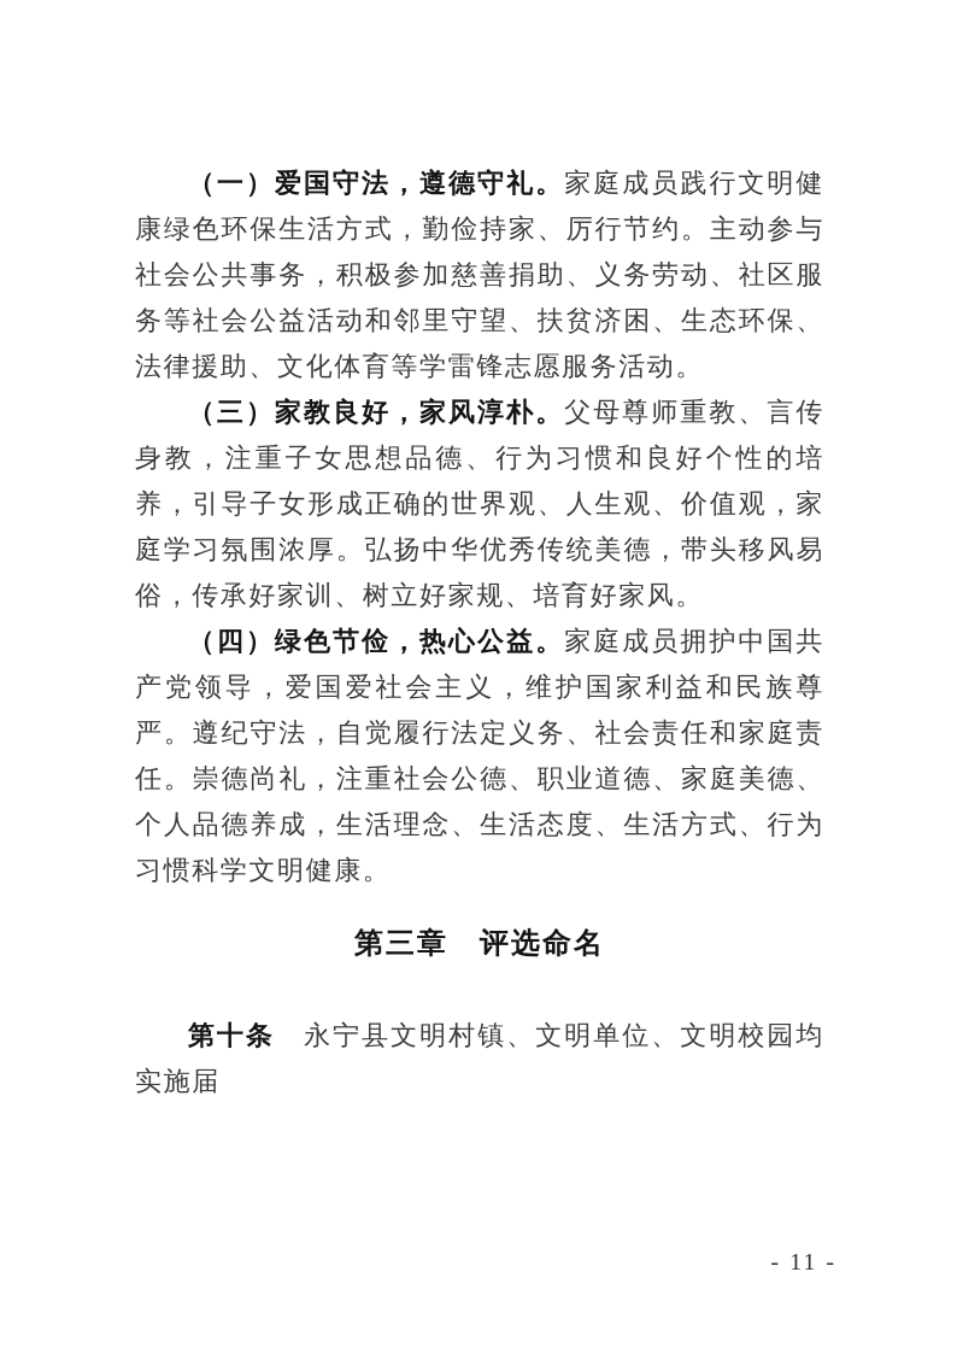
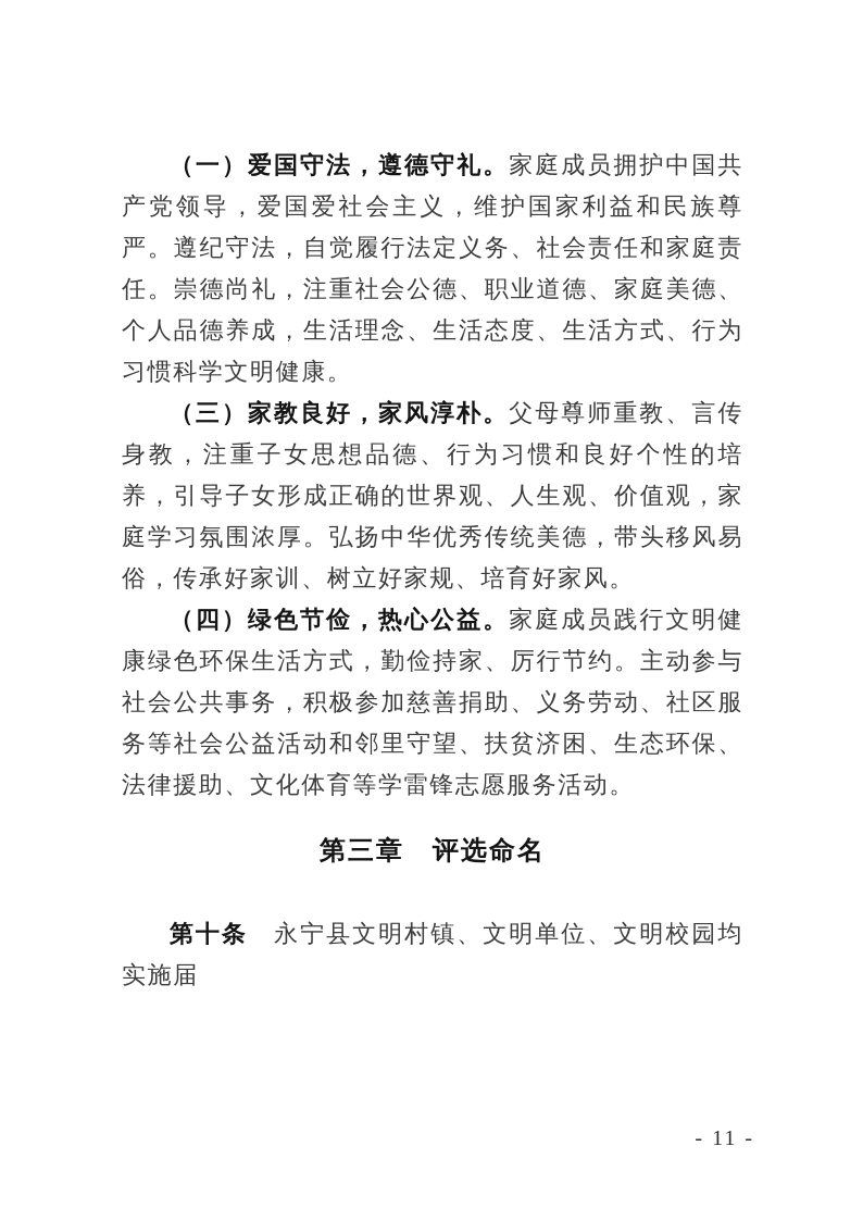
- （一）爱国守法，遵德守礼。家庭成员践行文明健康绿色环保生活方式，勤俭持家、厉行节约。主动参与社会公共事务，积极参加慈善捐助、义务劳动、社区服务等社会公益活动和邻里守望、扶贫济困、生态环保、法律援助、文化体育等学雷锋志愿服务活动。
+ （一）爱国守法，遵德守礼。家庭成员拥护中国共产党领导，爱国爱社会主义，维护国家利益和民族尊严。遵纪守法，自觉履行法定义务、社会责任和家庭责任。崇德尚礼，注重社会公德、职业道德、家庭美德、个人品德养成，生活理念、生活态度、生活方式、行为习惯科学文明健康。
  （三）家教良好，家风淳朴。父母尊师重教、言传身教，注重子女思想品德、行为习惯和良好个性的培养，引导子女形成正确的世界观、人生观、价值观，家庭学习氛围浓厚。弘扬中华优秀传统美德，带头移风易俗，传承好家训、树立好家规、培育好家风。
- （四）绿色节俭，热心公益。家庭成员拥护中国共产党领导，爱国爱社会主义，维护国家利益和民族尊严。遵纪守法，自觉履行法定义务、社会责任和家庭责任。崇德尚礼，注重社会公德、职业道德、家庭美德、个人品德养成，生活理念、生活态度、生活方式、行为习惯科学文明健康。
+ （四）绿色节俭，热心公益。家庭成员践行文明健康绿色环保生活方式，勤俭持家、厉行节约。主动参与社会公共事务，积极参加慈善捐助、义务劳动、社区服务等社会公益活动和邻里守望、扶贫济困、生态环保、法律援助、文化体育等学雷锋志愿服务活动。
  第三章 评选命名
  第十条 永宁县文明村镇、文明单位、文明校园均实施届
  - 11 -
